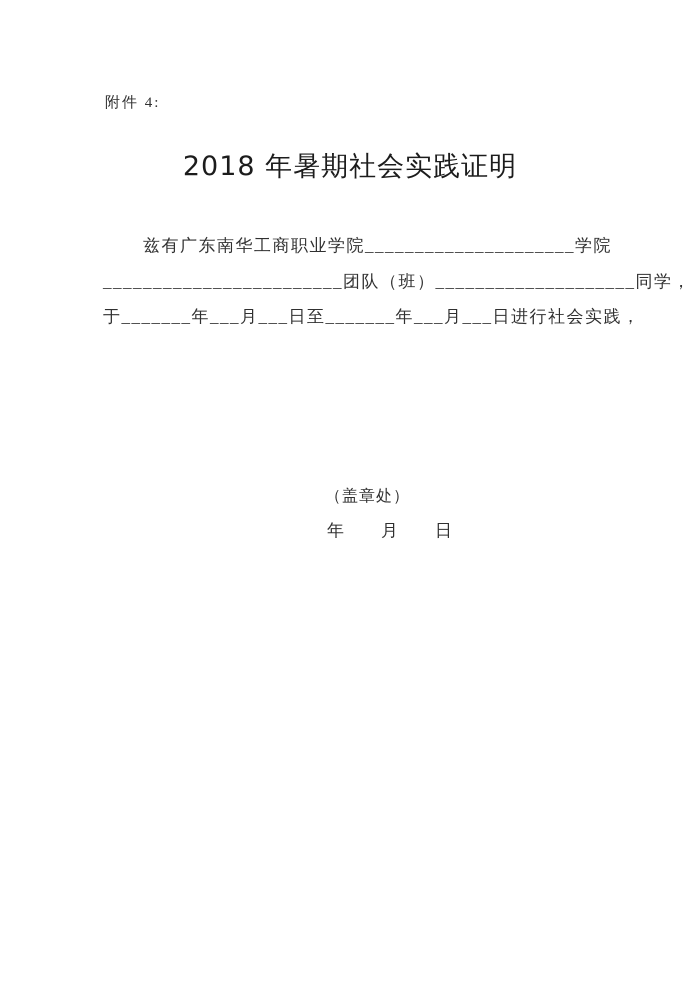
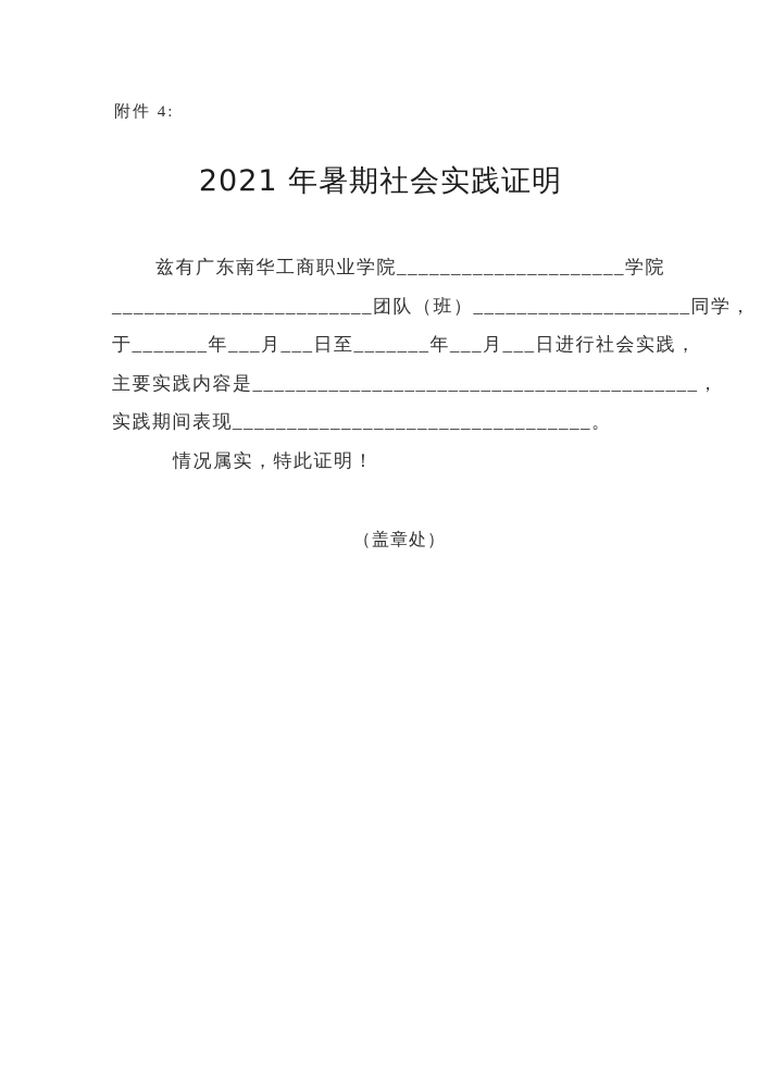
  附件 4:
- 2018 年暑期社会实践证明
+ 2021 年暑期社会实践证明
  兹有广东南华工商职业学院_____________________学院
  ________________________团队（班）____________________同学，
  于_______年___月___日至_______年___月___日进行社会实践，
+ 主要实践内容是_________________________________________，
+ 实践期间表现_________________________________。
+ 情况属实，特此证明！
  （盖章处）
- 年 月 日
